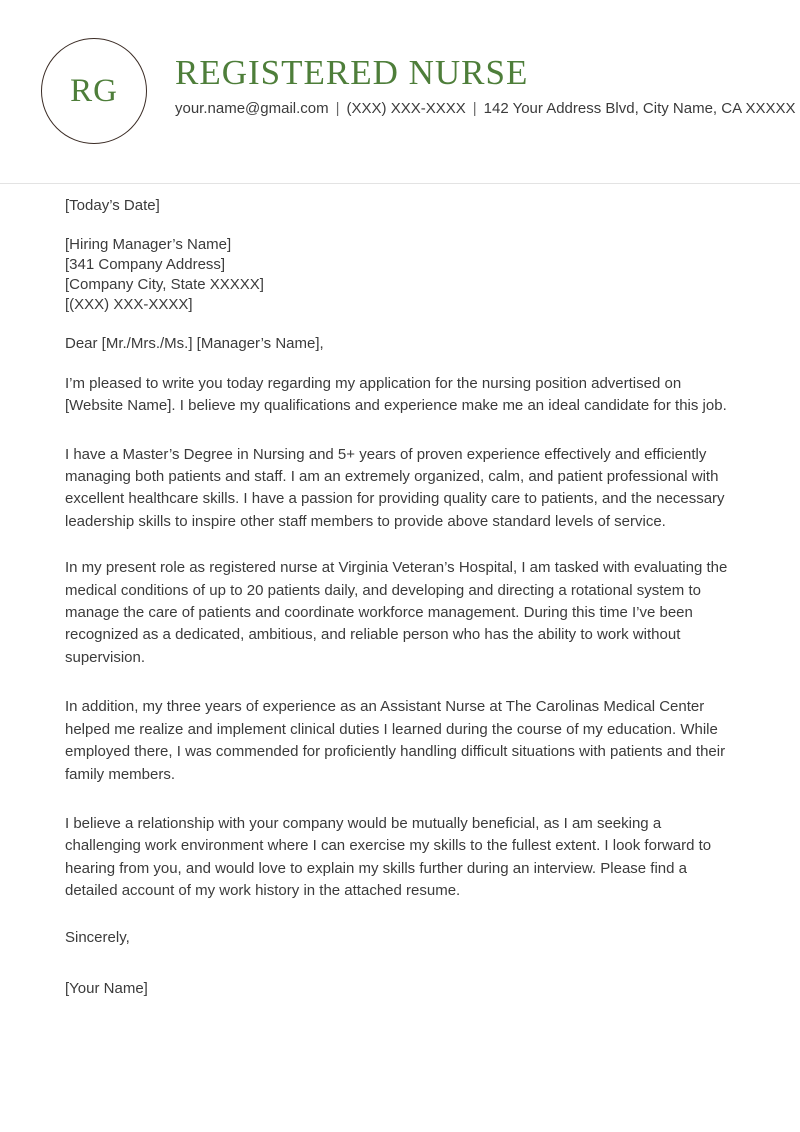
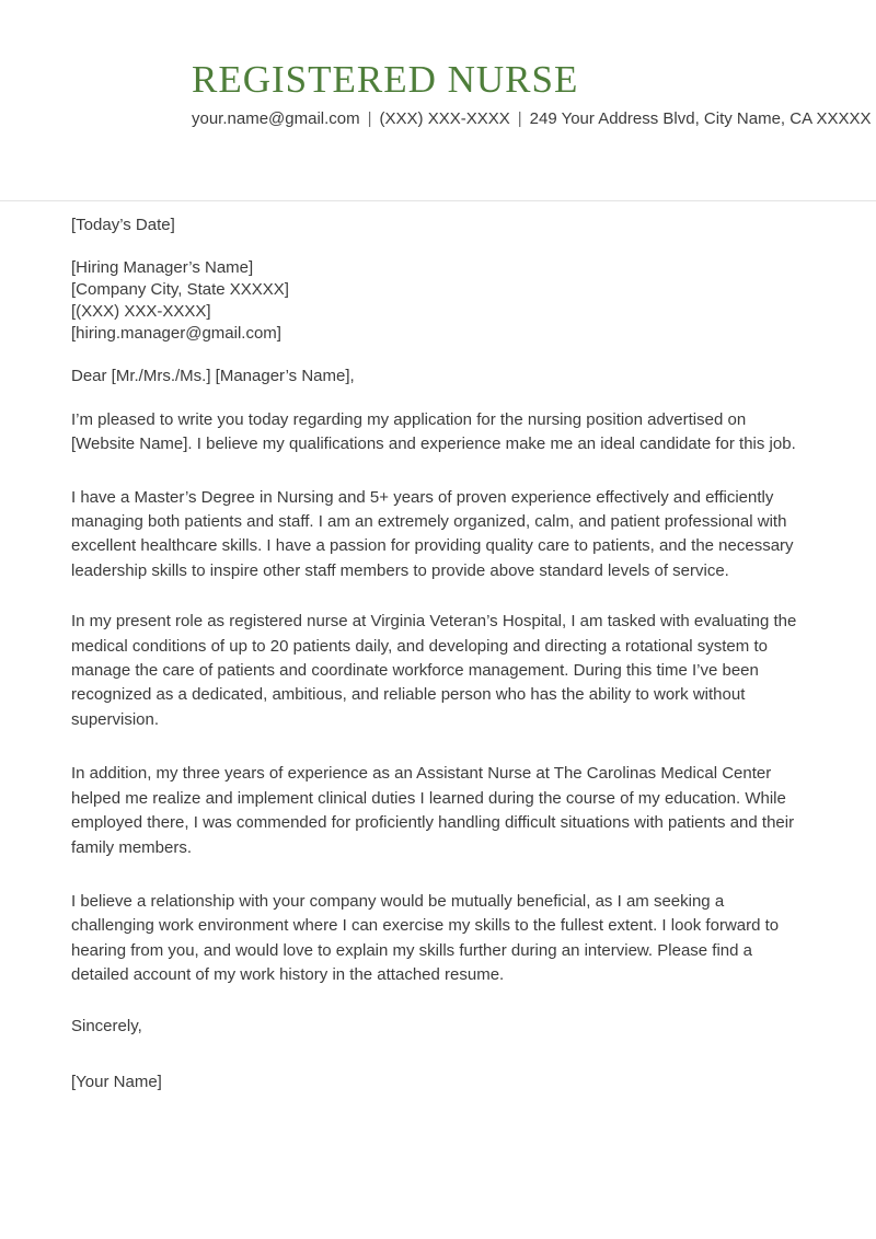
- RG
  REGISTERED NURSE
- your.name@gmail.com | (XXX) XXX-XXXX | 142 Your Address Blvd, City Name, CA XXXXX
+ your.name@gmail.com | (XXX) XXX-XXXX | 249 Your Address Blvd, City Name, CA XXXXX
  [Today’s Date]
  [Hiring Manager’s Name]
- [341 Company Address]
  [Company City, State XXXXX]
  [(XXX) XXX-XXXX]
+ [hiring.manager@gmail.com]
  Dear [Mr./Mrs./Ms.] [Manager’s Name],
  I’m pleased to write you today regarding my application for the nursing position advertised on [Website Name]. I believe my qualifications and experience make me an ideal candidate for this job.
  I have a Master’s Degree in Nursing and 5+ years of proven experience effectively and efficiently managing both patients and staff. I am an extremely organized, calm, and patient professional with excellent healthcare skills. I have a passion for providing quality care to patients, and the necessary leadership skills to inspire other staff members to provide above standard levels of service.
  In my present role as registered nurse at Virginia Veteran’s Hospital, I am tasked with evaluating the medical conditions of up to 20 patients daily, and developing and directing a rotational system to manage the care of patients and coordinate workforce management. During this time I’ve been recognized as a dedicated, ambitious, and reliable person who has the ability to work without supervision.
  In addition, my three years of experience as an Assistant Nurse at The Carolinas Medical Center helped me realize and implement clinical duties I learned during the course of my education. While employed there, I was commended for proficiently handling difficult situations with patients and their family members.
  I believe a relationship with your company would be mutually beneficial, as I am seeking a challenging work environment where I can exercise my skills to the fullest extent. I look forward to hearing from you, and would love to explain my skills further during an interview. Please find a detailed account of my work history in the attached resume.
  Sincerely,
  [Your Name]
